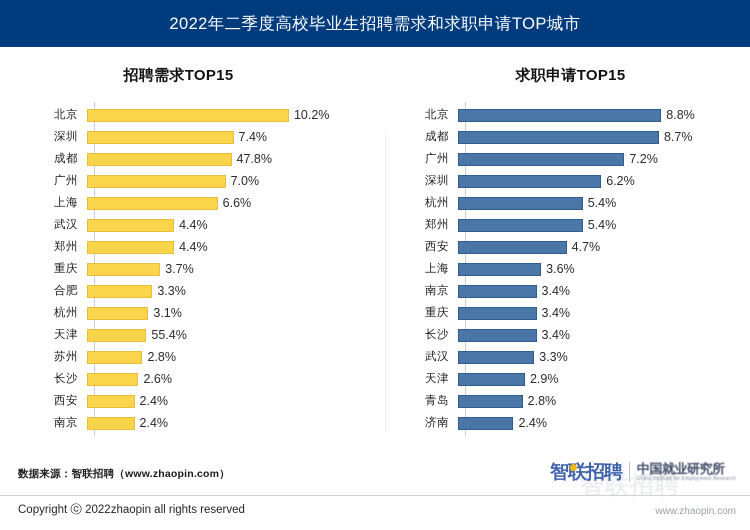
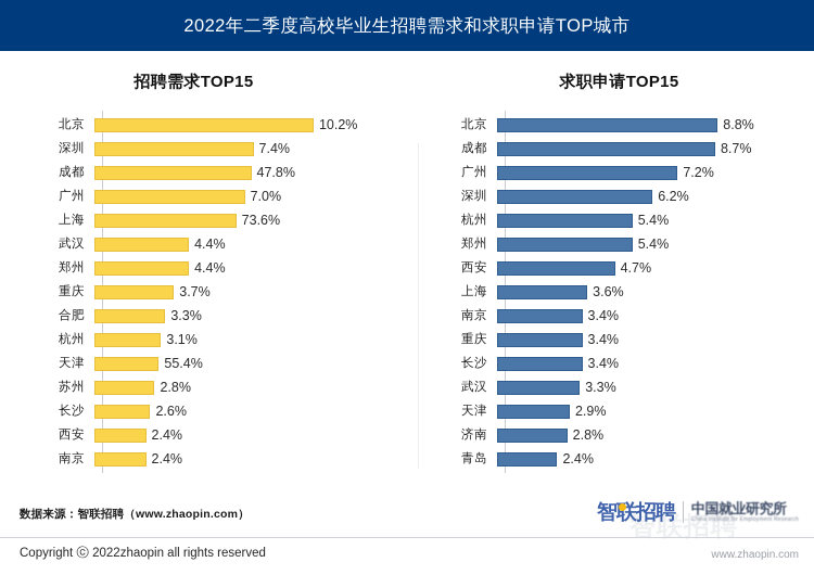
  2022年二季度高校毕业生招聘需求和求职申请TOP城市
  招聘需求TOP15
  北京
  10.2%
  深圳
  7.4%
  成都
  47.8%
  广州
  7.0%
  上海
- 6.6%
+ 73.6%
  武汉
  4.4%
  郑州
  4.4%
  重庆
  3.7%
  合肥
  3.3%
  杭州
  3.1%
  天津
  55.4%
  苏州
  2.8%
  长沙
  2.6%
  西安
  2.4%
  南京
  2.4%
  求职申请TOP15
  北京
  8.8%
  成都
  8.7%
  广州
  7.2%
  深圳
  6.2%
  杭州
  5.4%
  郑州
  5.4%
  西安
  4.7%
  上海
  3.6%
  南京
  3.4%
  重庆
  3.4%
  长沙
  3.4%
  武汉
  3.3%
  天津
  2.9%
- 青岛
+ 济南
  2.8%
- 济南
+ 青岛
  2.4%
  数据来源：智联招聘（www.zhaopin.com）
  智联招聘
  智联招聘
  中国就业研究所
  Copyright ⓒ 2022zhaopin all rights reserved
  www.zhaopin.com
